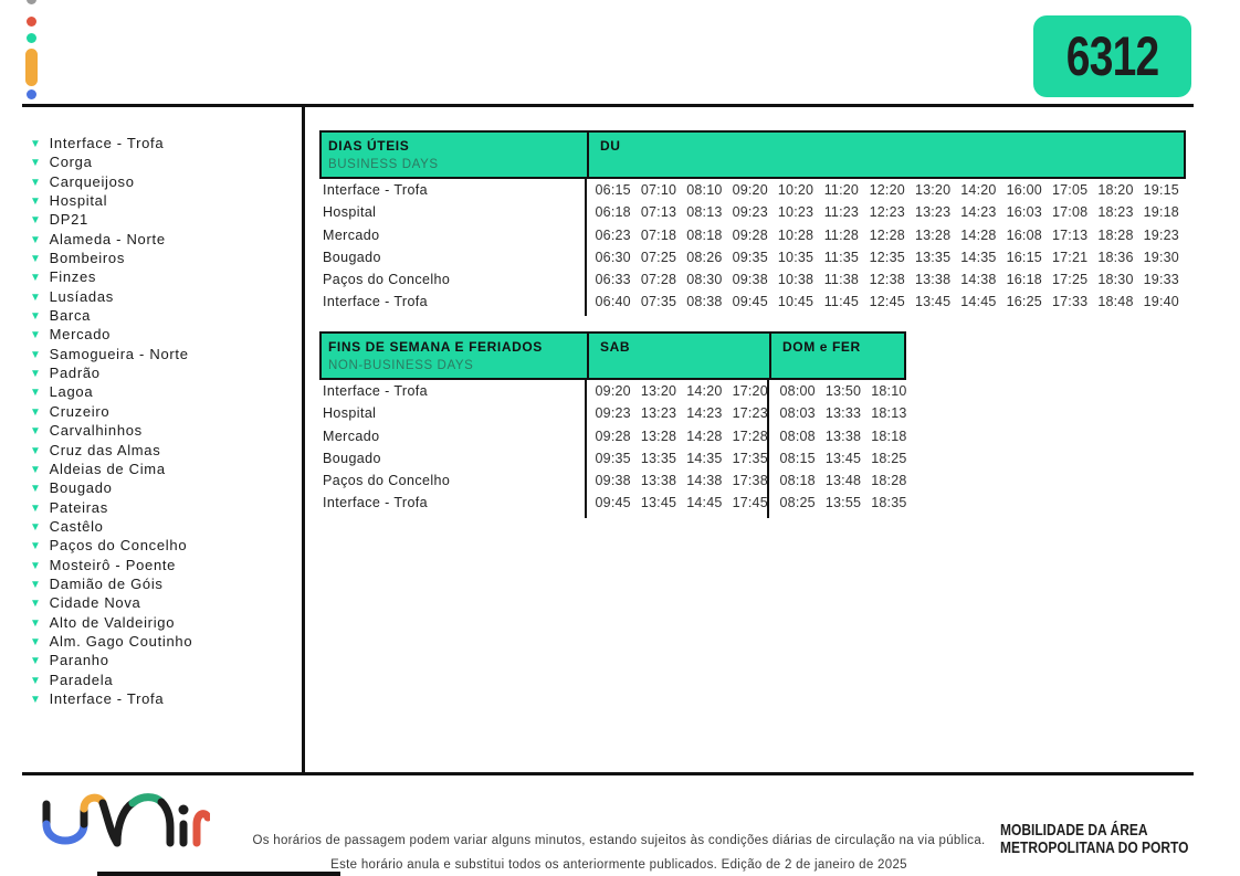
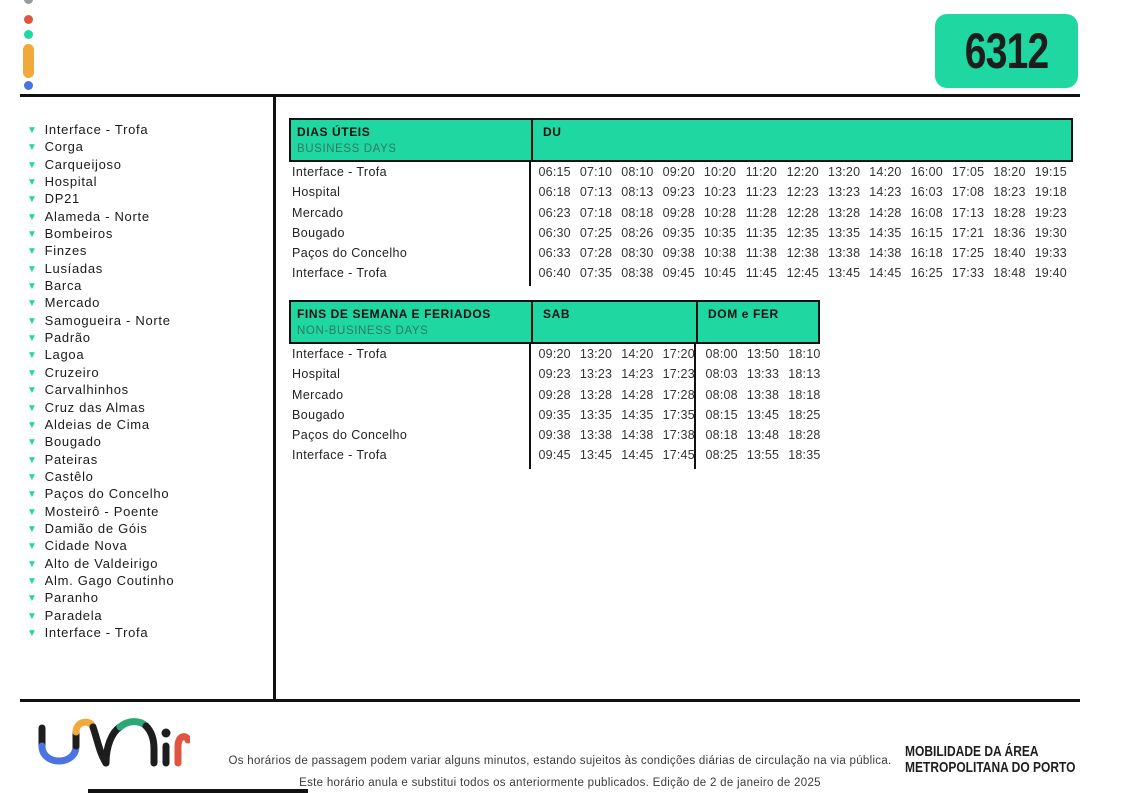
  6312
  ▼ Interface - Trofa
  ▼ Corga
  ▼ Carqueijoso
  ▼ Hospital
  ▼ DP21
  ▼ Alameda - Norte
  ▼ Bombeiros
  ▼ Finzes
  ▼ Lusíadas
  ▼ Barca
  ▼ Mercado
  ▼ Samogueira - Norte
  ▼ Padrão
  ▼ Lagoa
  ▼ Cruzeiro
  ▼ Carvalhinhos
  ▼ Cruz das Almas
  ▼ Aldeias de Cima
  ▼ Bougado
  ▼ Pateiras
  ▼ Castêlo
  ▼ Paços do Concelho
  ▼ Mosteirô - Poente
  ▼ Damião de Góis
  ▼ Cidade Nova
  ▼ Alto de Valdeirigo
  ▼ Alm. Gago Coutinho
  ▼ Paranho
  ▼ Paradela
  ▼ Interface - Trofa
  DIAS ÚTEIS
  BUSINESS DAYS
  DU
  Interface - Trofa
  06:15
  07:10
  08:10
  09:20
  10:20
  11:20
  12:20
  13:20
  14:20
  16:00
  17:05
  18:20
  19:15
  Hospital
  06:18
  07:13
  08:13
  09:23
  10:23
  11:23
  12:23
  13:23
  14:23
  16:03
  17:08
  18:23
  19:18
  Mercado
  06:23
  07:18
  08:18
  09:28
  10:28
  11:28
  12:28
  13:28
  14:28
  16:08
  17:13
  18:28
  19:23
  Bougado
  06:30
  07:25
  08:26
  09:35
  10:35
  11:35
  12:35
  13:35
  14:35
  16:15
  17:21
  18:36
  19:30
  Paços do Concelho
  06:33
  07:28
  08:30
  09:38
  10:38
  11:38
  12:38
  13:38
  14:38
  16:18
  17:25
- 18:30
+ 18:40
  19:33
  Interface - Trofa
  06:40
  07:35
  08:38
  09:45
  10:45
  11:45
  12:45
  13:45
  14:45
  16:25
  17:33
  18:48
  19:40
  FINS DE SEMANA E FERIADOS
  NON-BUSINESS DAYS
  SAB
  DOM e FER
  Interface - Trofa
  09:20
  13:20
  14:20
  17:20
  08:00
  13:50
  18:10
  Hospital
  09:23
  13:23
  14:23
  17:23
  08:03
  13:33
  18:13
  Mercado
  09:28
  13:28
  14:28
  17:28
  08:08
  13:38
  18:18
  Bougado
  09:35
  13:35
  14:35
  17:35
  08:15
  13:45
  18:25
  Paços do Concelho
  09:38
  13:38
  14:38
  17:38
  08:18
  13:48
  18:28
  Interface - Trofa
  09:45
  13:45
  14:45
  17:45
  08:25
  13:55
  18:35
  Os horários de passagem podem variar alguns minutos, estando sujeitos às condições diárias de circulação na via pública.
  Este horário anula e substitui todos os anteriormente publicados. Edição de 2 de janeiro de 2025
  MOBILIDADE DA ÁREA
  METROPOLITANA DO PORTO
